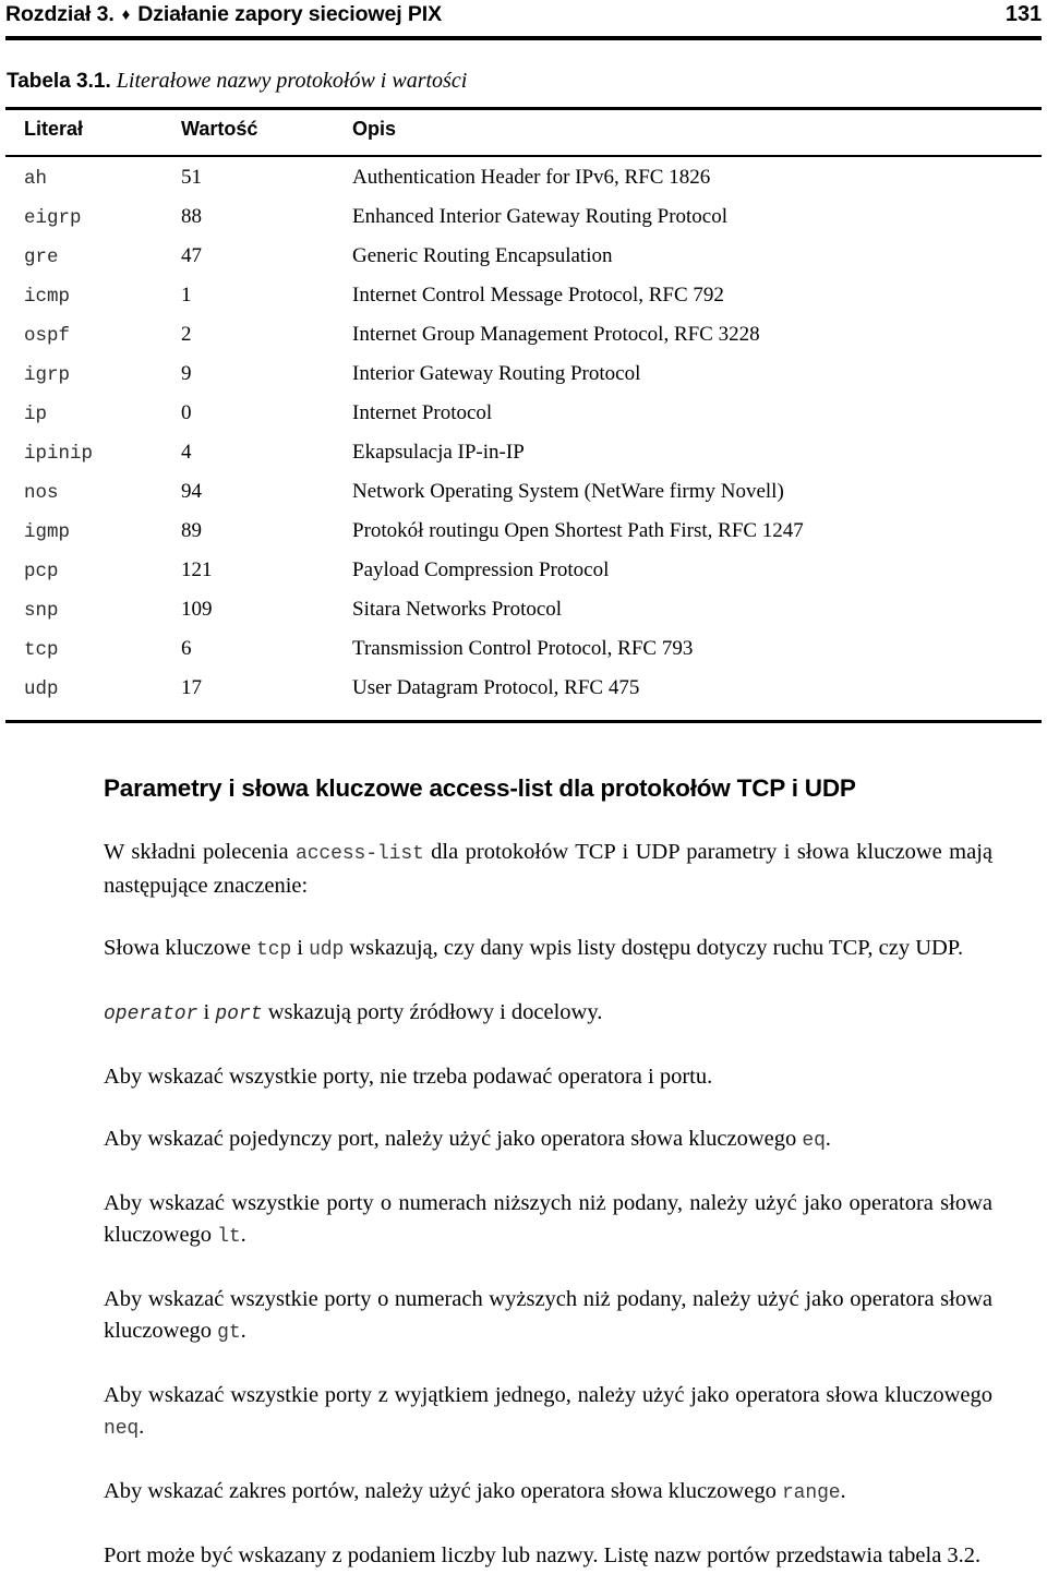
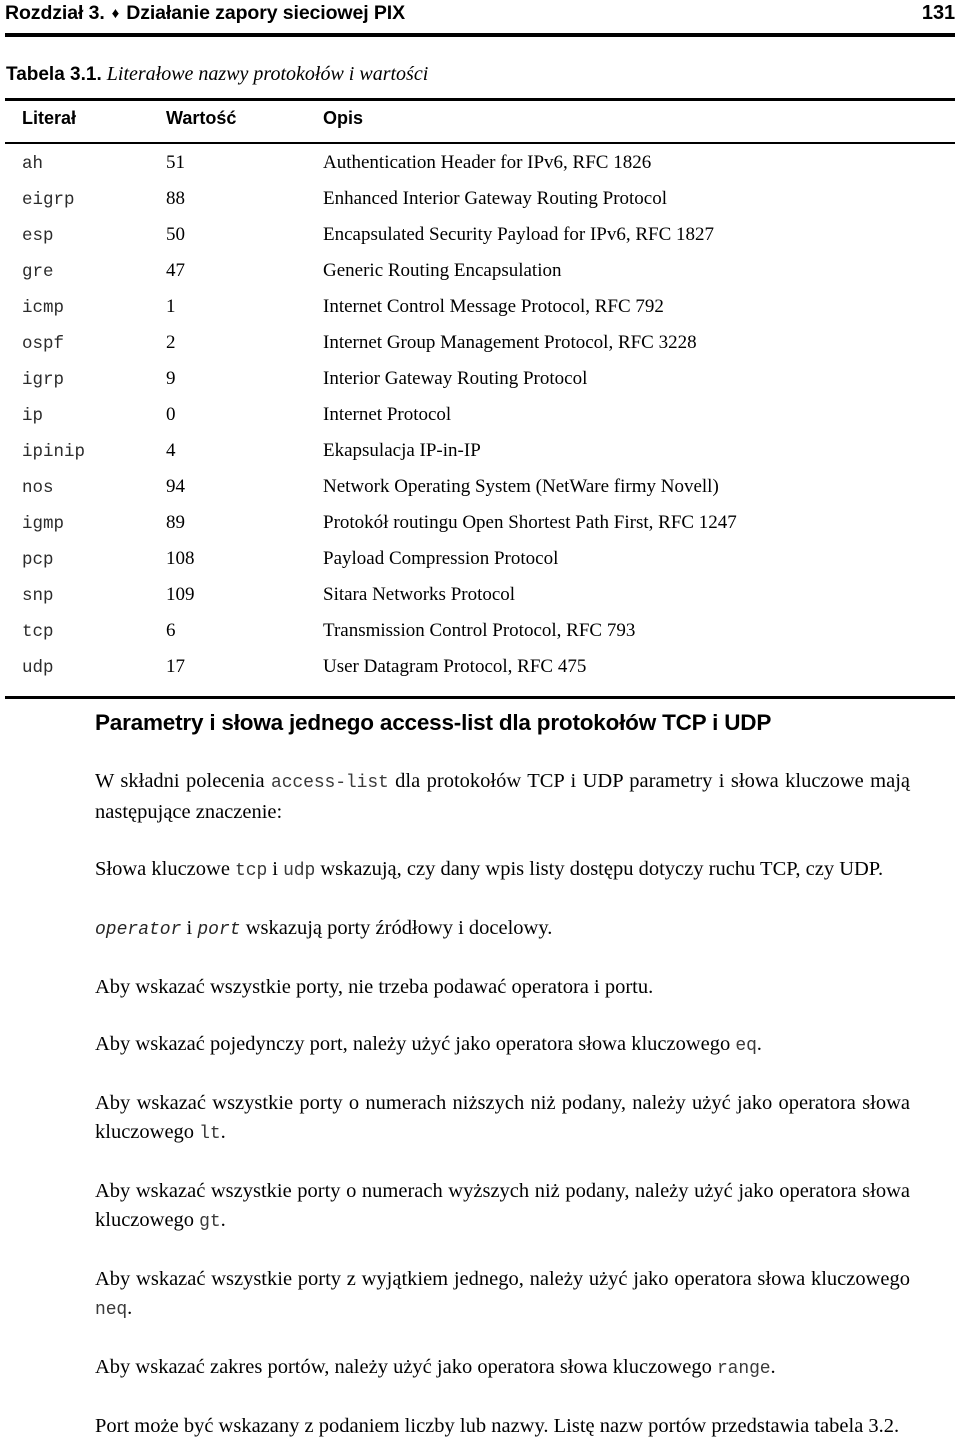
  Rozdział 3.
  ♦
  Działanie zapory sieciowej PIX
  131
  Tabela 3.1. Literałowe nazwy protokołów i wartości
  Literał
  Wartość
  Opis
  ah
  51
  Authentication Header for IPv6, RFC 1826
  eigrp
  88
  Enhanced Interior Gateway Routing Protocol
+ esp
+ 50
+ Encapsulated Security Payload for IPv6, RFC 1827
  gre
  47
  Generic Routing Encapsulation
  icmp
  1
  Internet Control Message Protocol, RFC 792
  ospf
  2
  Internet Group Management Protocol, RFC 3228
  igrp
  9
  Interior Gateway Routing Protocol
  ip
  0
  Internet Protocol
  ipinip
  4
  Ekapsulacja IP-in-IP
  nos
  94
  Network Operating System (NetWare firmy Novell)
  igmp
  89
  Protokół routingu Open Shortest Path First, RFC 1247
  pcp
- 121
+ 108
  Payload Compression Protocol
  snp
  109
  Sitara Networks Protocol
  tcp
  6
  Transmission Control Protocol, RFC 793
  udp
  17
  User Datagram Protocol, RFC 475
- Parametry i słowa kluczowe access-list dla protokołów TCP i UDP
+ Parametry i słowa jednego access-list dla protokołów TCP i UDP
  W składni polecenia access-list dla protokołów TCP i UDP parametry i słowa kluczowe mają następujące znaczenie:
  Słowa kluczowe tcp i udp wskazują, czy dany wpis listy dostępu dotyczy ruchu TCP, czy UDP.
  operator i port wskazują porty źródłowy i docelowy.
  Aby wskazać wszystkie porty, nie trzeba podawać operatora i portu.
  Aby wskazać pojedynczy port, należy użyć jako operatora słowa kluczowego eq.
  Aby wskazać wszystkie porty o numerach niższych niż podany, należy użyć jako operatora słowa kluczowego lt.
  Aby wskazać wszystkie porty o numerach wyższych niż podany, należy użyć jako operatora słowa kluczowego gt.
  Aby wskazać wszystkie porty z wyjątkiem jednego, należy użyć jako operatora słowa kluczowego neq.
  Aby wskazać zakres portów, należy użyć jako operatora słowa kluczowego range.
  Port może być wskazany z podaniem liczby lub nazwy. Listę nazw portów przedstawia tabela 3.2.
